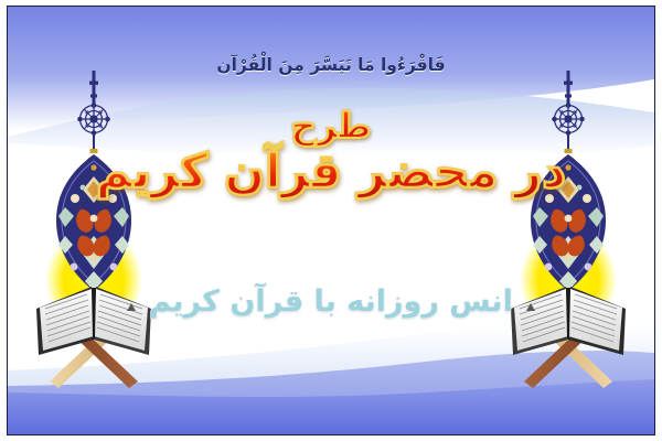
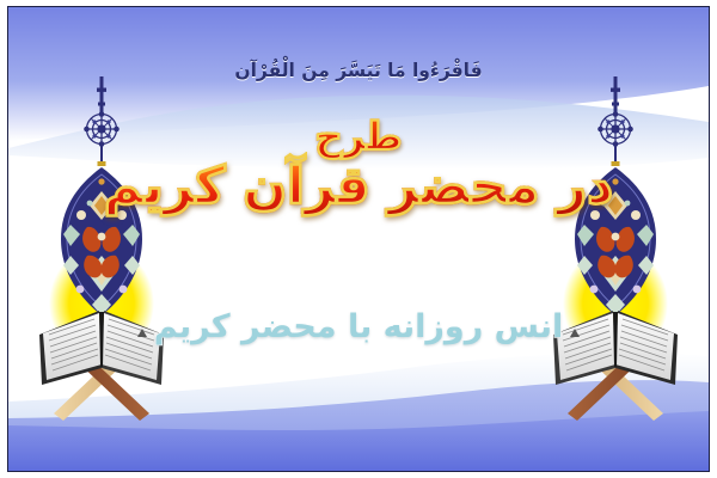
  فَاقْرَءُوا مَا تَيَسَّرَ مِنَ الْقُرْآن
  طرح
  در محضر قرآن کریم
- انس روزانه با قرآن کریم
+ انس روزانه با محضر کریم
